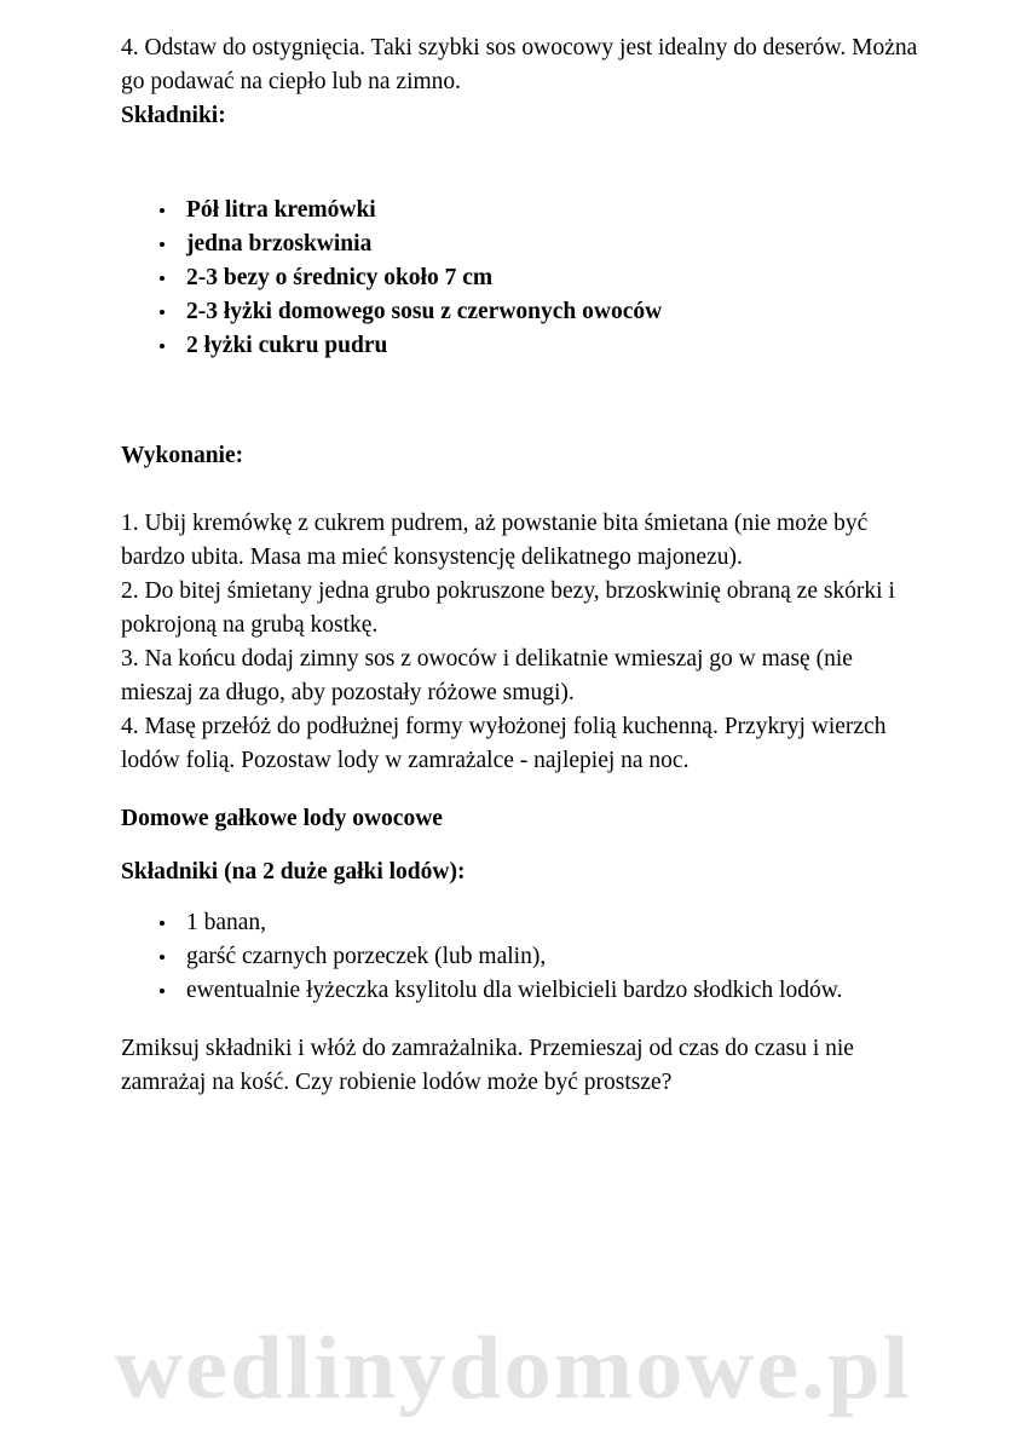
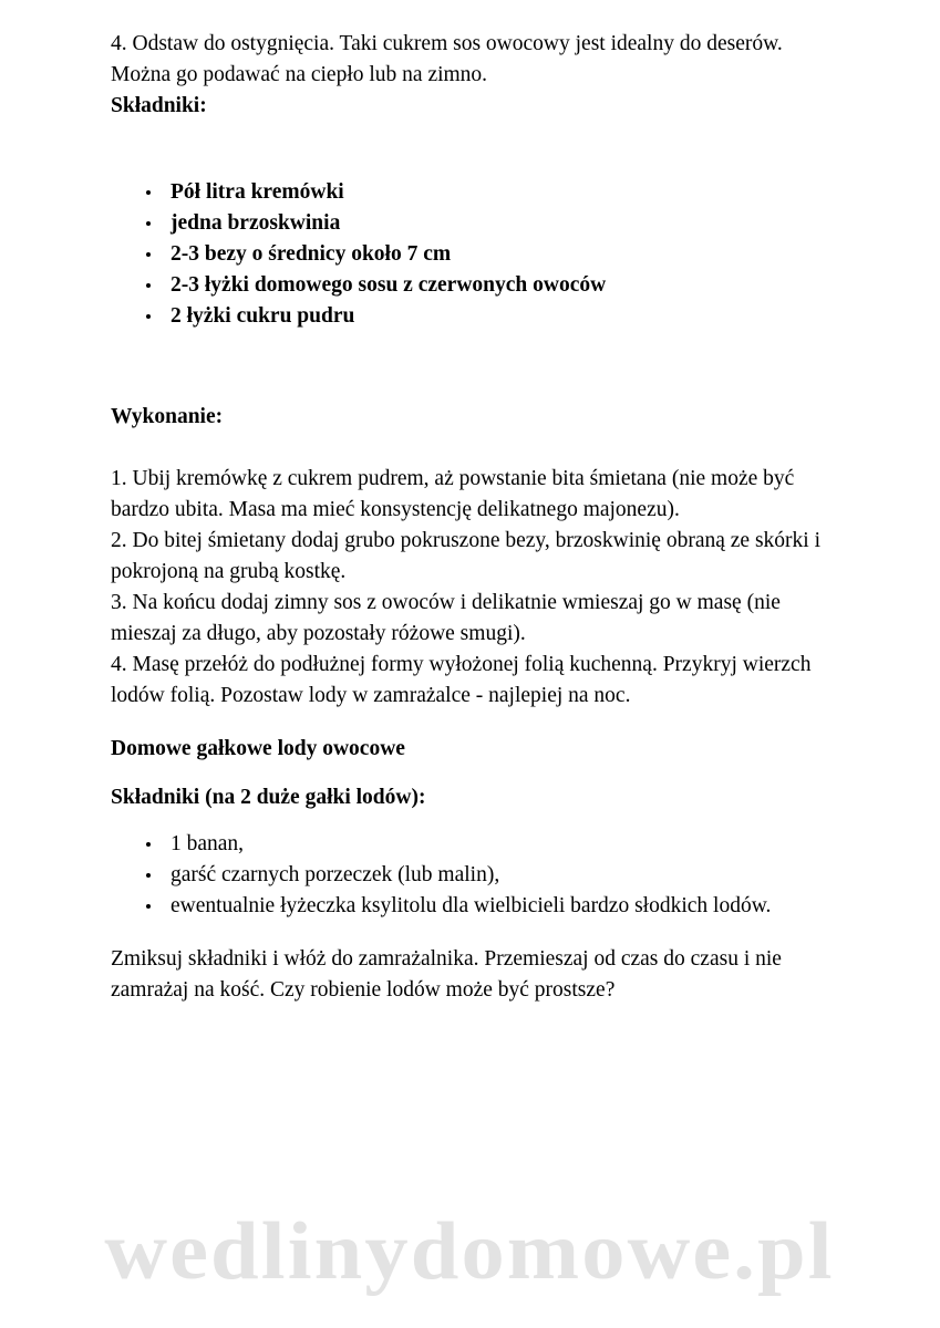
- 4. Odstaw do ostygnięcia. Taki szybki sos owocowy jest idealny do deserów. Można go podawać na ciepło lub na zimno.
+ 4. Odstaw do ostygnięcia. Taki cukrem sos owocowy jest idealny do deserów. Można go podawać na ciepło lub na zimno.
  Składniki:
  Pół litra kremówki
  jedna brzoskwinia
  2-3 bezy o średnicy około 7 cm
  2-3 łyżki domowego sosu z czerwonych owoców
  2 łyżki cukru pudru
  Wykonanie:
  1. Ubij kremówkę z cukrem pudrem, aż powstanie bita śmietana (nie może być bardzo ubita. Masa ma mieć konsystencję delikatnego majonezu).
- 2. Do bitej śmietany jedna grubo pokruszone bezy, brzoskwinię obraną ze skórki i pokrojoną na grubą kostkę.
+ 2. Do bitej śmietany dodaj grubo pokruszone bezy, brzoskwinię obraną ze skórki i pokrojoną na grubą kostkę.
  3. Na końcu dodaj zimny sos z owoców i delikatnie wmieszaj go w masę (nie mieszaj za długo, aby pozostały różowe smugi).
  4. Masę przełóż do podłużnej formy wyłożonej folią kuchenną. Przykryj wierzch lodów folią. Pozostaw lody w zamrażalce - najlepiej na noc.
  Domowe gałkowe lody owocowe
  Składniki (na 2 duże gałki lodów):
  1 banan,
  garść czarnych porzeczek (lub malin),
  ewentualnie łyżeczka ksylitolu dla wielbicieli bardzo słodkich lodów.
  Zmiksuj składniki i włóż do zamrażalnika. Przemieszaj od czas do czasu i nie zamrażaj na kość. Czy robienie lodów może być prostsze?
  wedlinydomowe.pl
